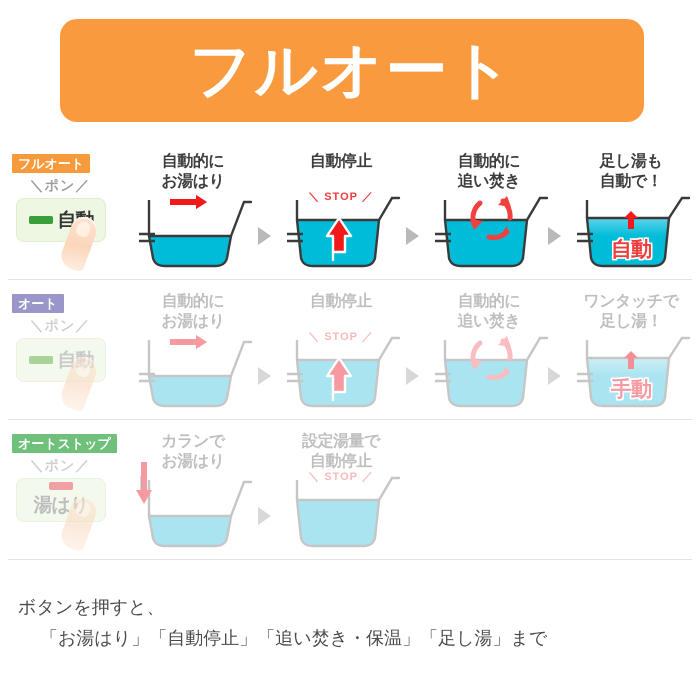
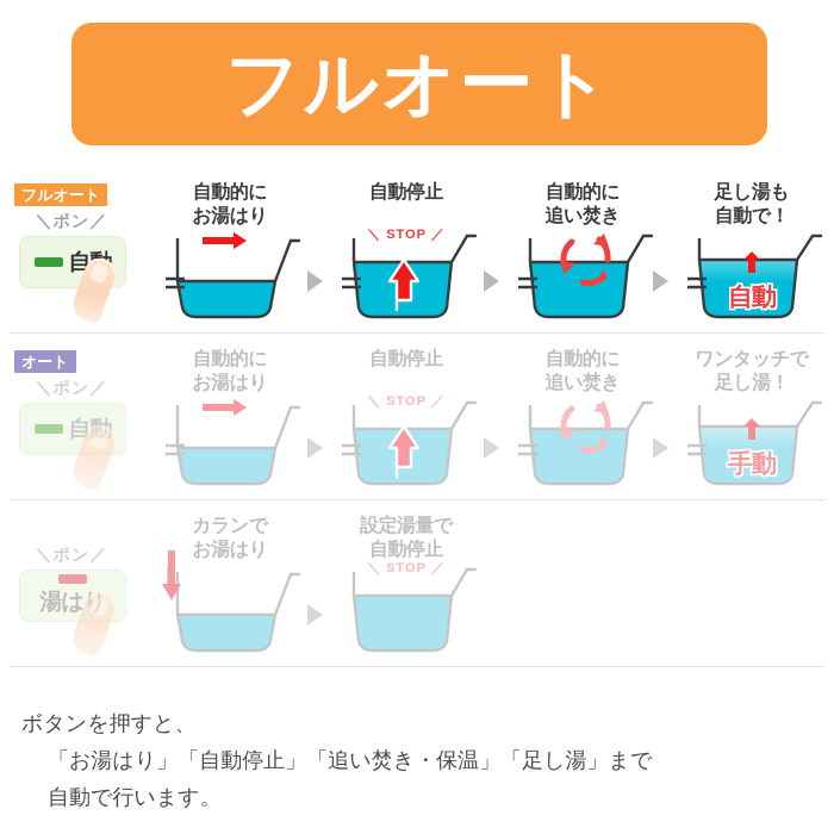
  フルオート
  フルオート
  ＼ポン／
  自動的に
  お湯はり
  自動停止
  ＼ STOP ／
  自動的に
  追い焚き
  足し湯も
  自動で！
  自動
  オート
  ＼ポン／
  自動
  自動的に
  お湯はり
  自動停止
  ＼ STOP ／
  自動的に
  追い焚き
  ワンタッチで
  足し湯！
  手動
- オートストップ
  ＼ポン／
  湯はり
  カランで
  お湯はり
  設定湯量で
  自動停止
  ＼ STOP ／
  ボタンを押すと、
  「お湯はり」「自動停止」「追い焚き・保温」「足し湯」まで
+ 自動で行います。
